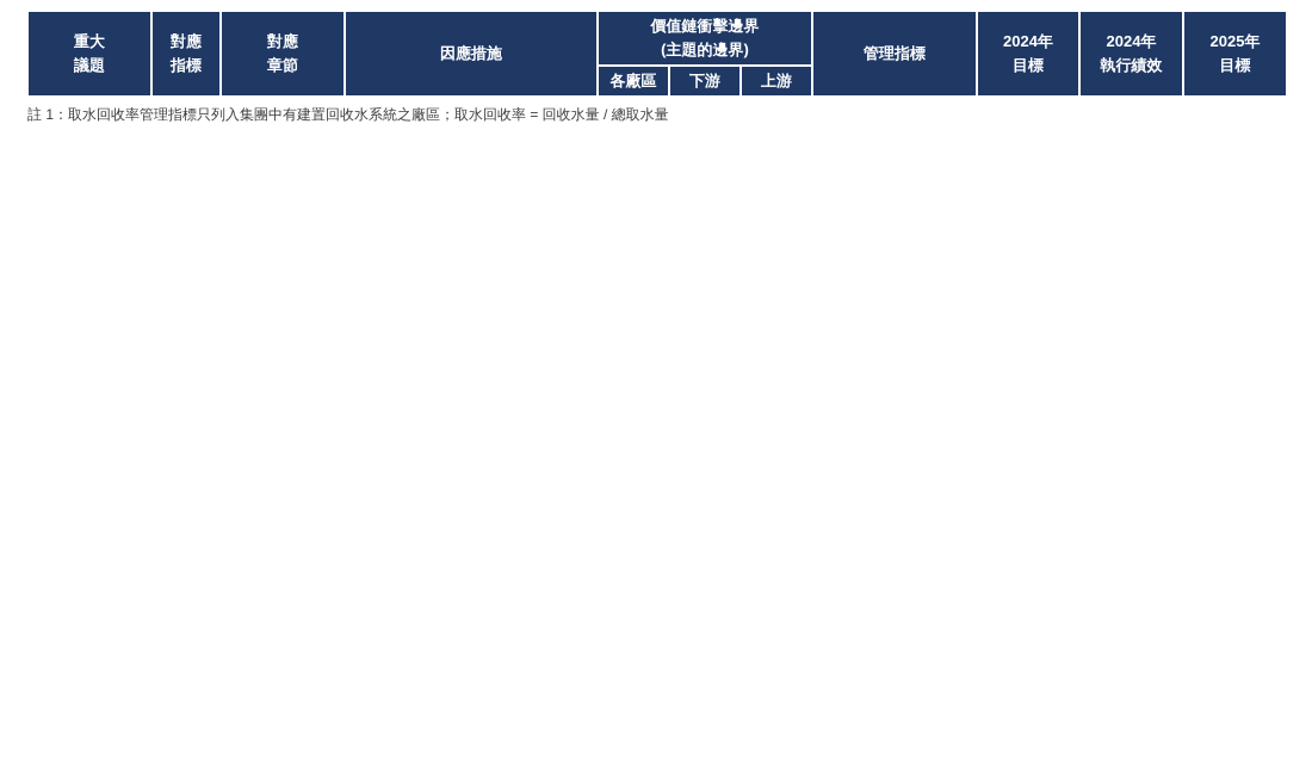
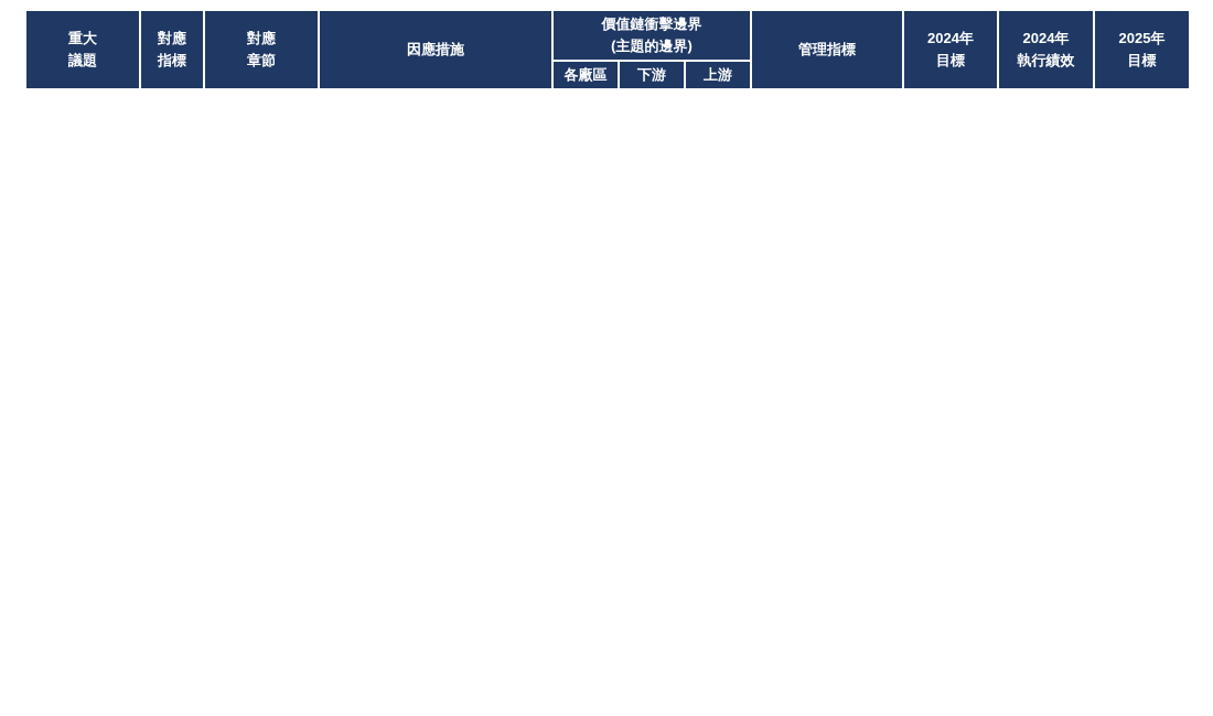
  重大 議題	對應 指標	對應 章節	因應措施	價值鏈衝擊邊界 (主題的邊界)	管理指標	2024年 目標	2024年 執行績效	2025年 目標
  各廠區	下游	上游
- 註 1：取水回收率管理指標只列入集團中有建置回收水系統之廠區；取水回收率 = 回收水量 / 總取水量
